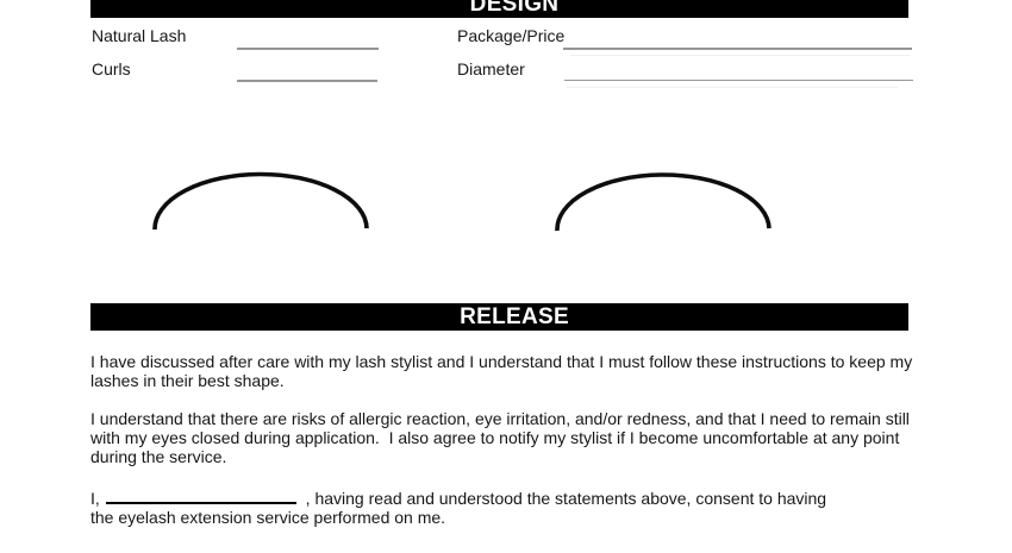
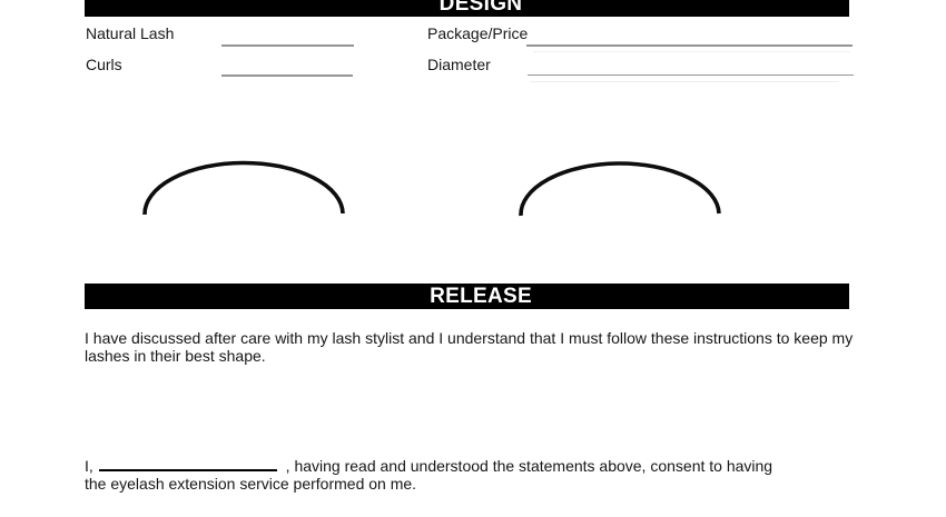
  DESIGN
  Natural Lash
  Package/Price
  Curls
  Diameter
  RELEASE
  I have discussed after care with my lash stylist and I understand that I must follow these instructions to keep my
  lashes in their best shape.
- I understand that there are risks of allergic reaction, eye irritation, and/or redness, and that I need to remain still
- with my eyes closed during application. I also agree to notify my stylist if I become uncomfortable at any point
- during the service.
  I, , having read and understood the statements above, consent to having
  the eyelash extension service performed on me.
